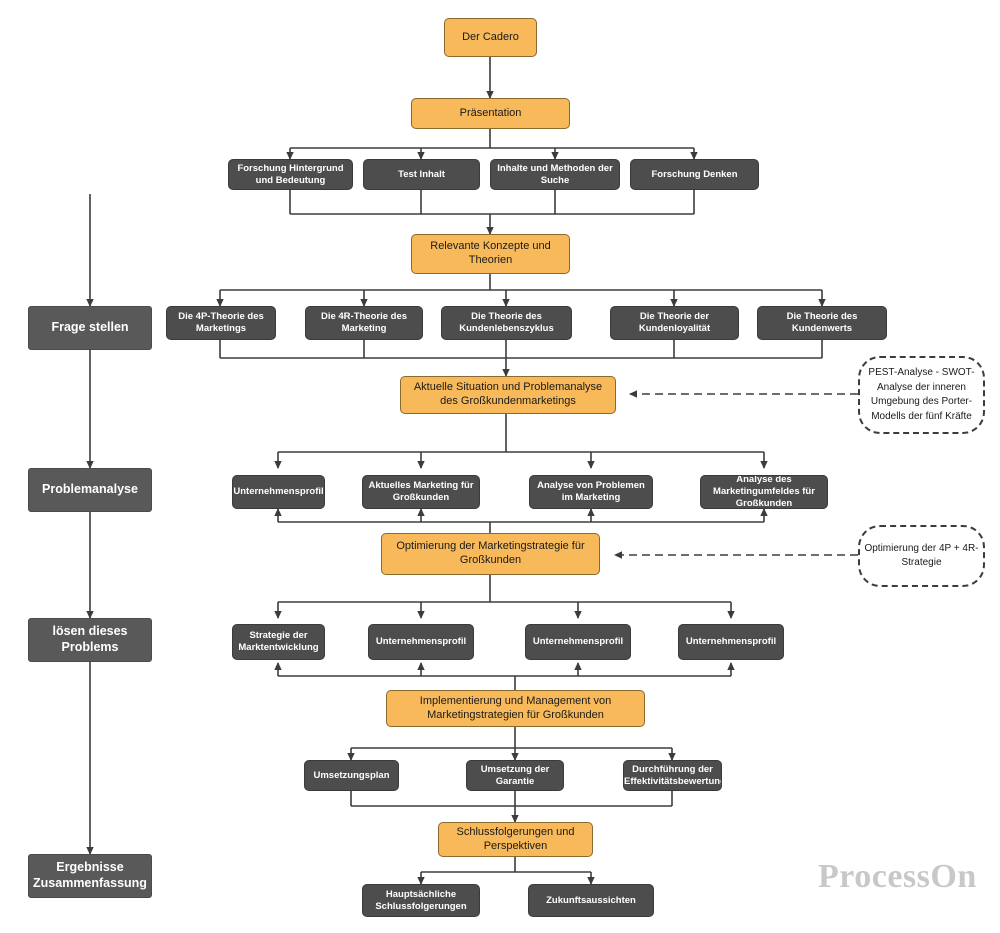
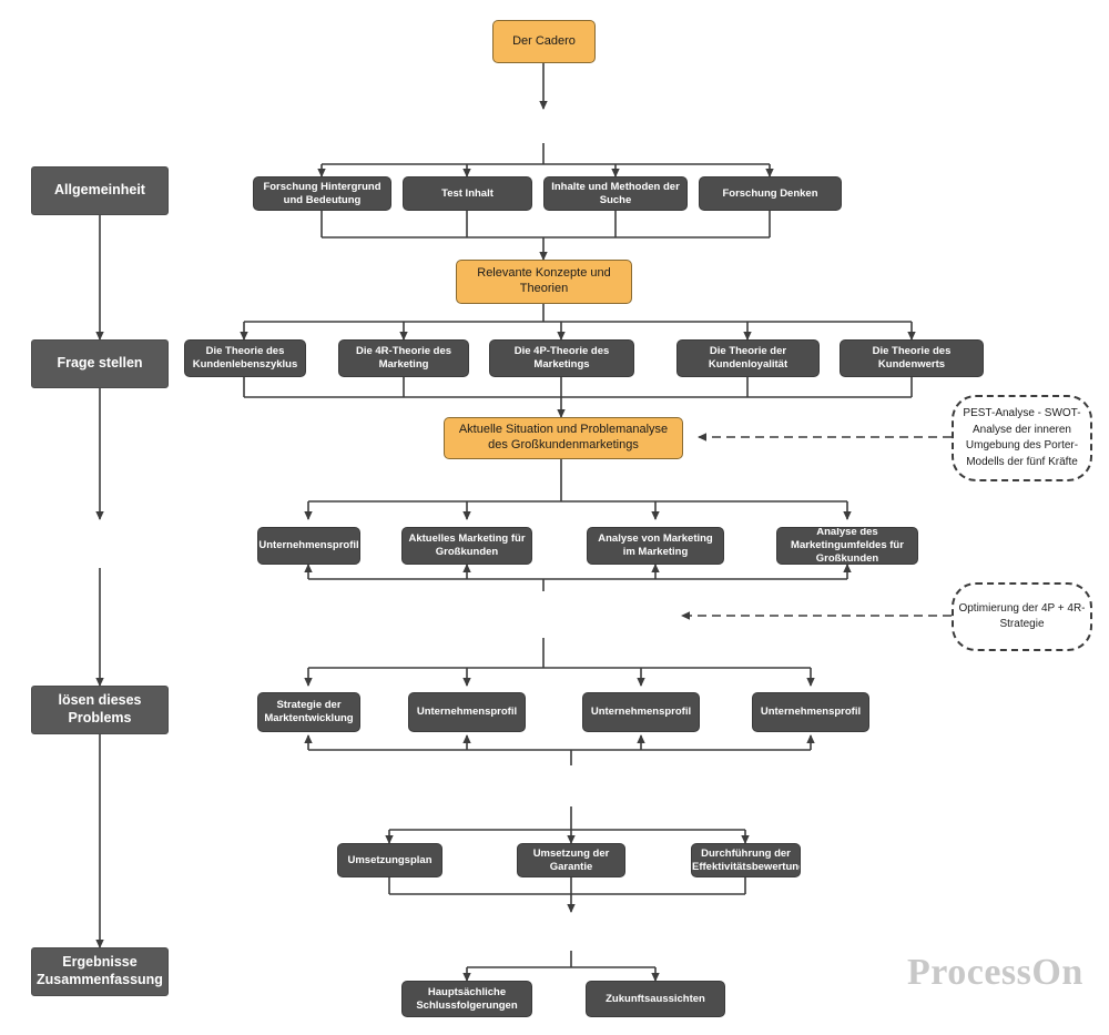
+ Allgemeinheit
  Frage stellen
- Problemanalyse
  lösen dieses Problems
  Ergebnisse Zusammenfassung
  Der Cadero
- Präsentation
  Forschung Hintergrund und Bedeutung
  Test Inhalt
  Inhalte und Methoden der Suche
  Forschung Denken
  Relevante Konzepte und Theorien
- Die 4P-Theorie des Marketings
+ Die Theorie des Kundenlebenszyklus
  Die 4R-Theorie des Marketing
- Die Theorie des Kundenlebenszyklus
+ Die 4P-Theorie des Marketings
  Die Theorie der Kundenloyalität
  Die Theorie des Kundenwerts
  Aktuelle Situation und Problemanalyse des Großkundenmarketings
  PEST-Analyse - SWOT-Analyse der inneren Umgebung des Porter-Modells der fünf Kräfte
  Unternehmensprofil
  Aktuelles Marketing für Großkunden
- Analyse von Problemen im Marketing
+ Analyse von Marketing im Marketing
  Analyse des Marketingumfeldes für Großkunden
- Optimierung der Marketingstrategie für Großkunden
  Optimierung der 4P + 4R-Strategie
  Strategie der Marktentwicklung
  Unternehmensprofil
  Unternehmensprofil
  Unternehmensprofil
- Implementierung und Management von Marketingstrategien für Großkunden
  Umsetzungsplan
  Umsetzung der Garantie
  Durchführung der Effektivitätsbewertun
- Schlussfolgerungen und Perspektiven
  Hauptsächliche Schlussfolgerungen
  Zukunftsaussichten
  ProcessOn
